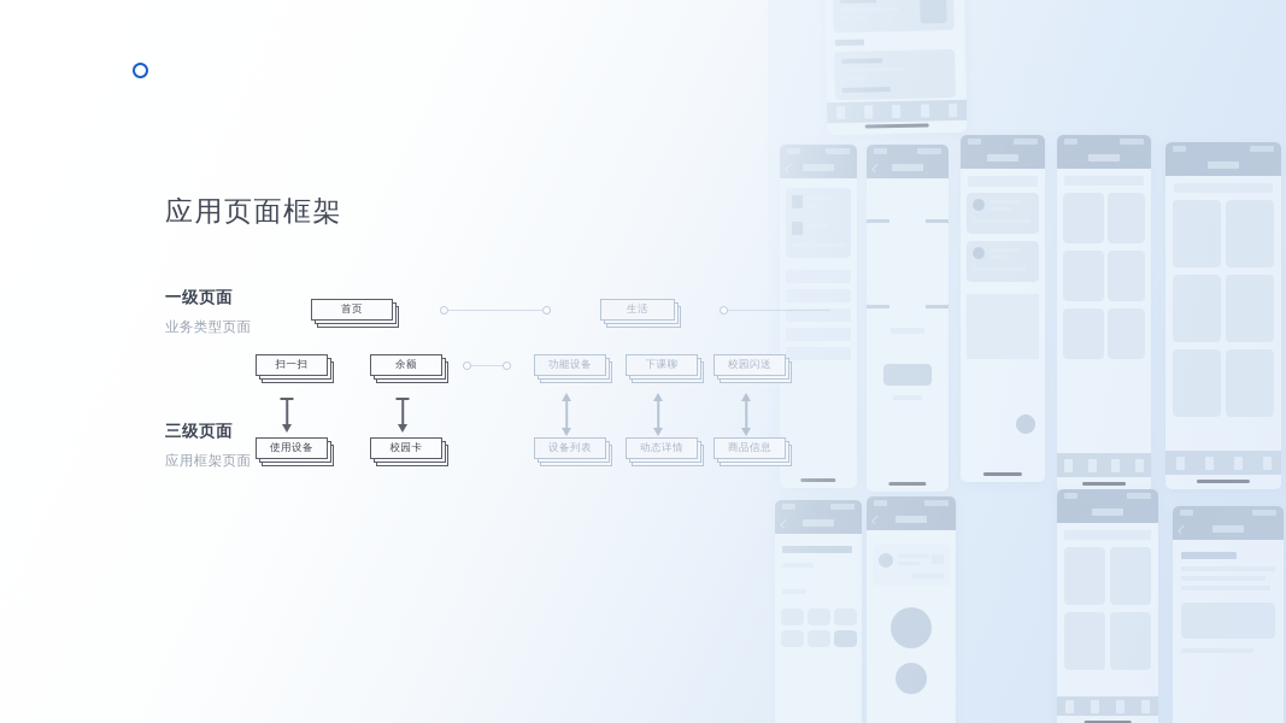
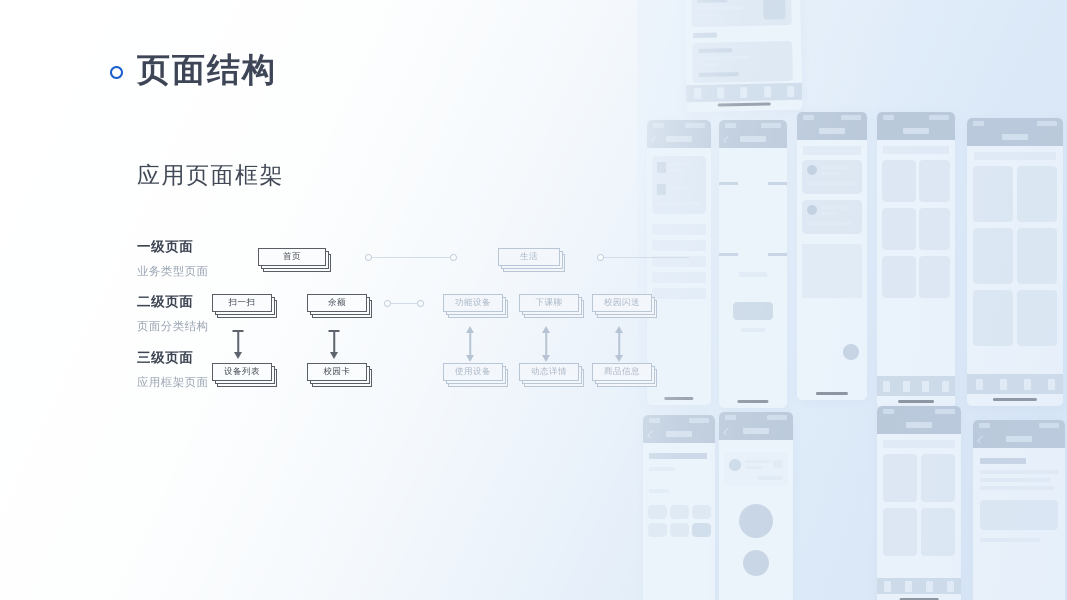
+ 页面结构
  应用页面框架
  一级页面
  业务类型页面
+ 二级页面
+ 页面分类结构
  三级页面
  应用框架页面
  首页
  生活
  扫一扫
  余额
  功能设备
  下课聊
  校园闪送
- 使用设备
+ 设备列表
  校园卡
- 设备列表
+ 使用设备
  动态详情
  商品信息
